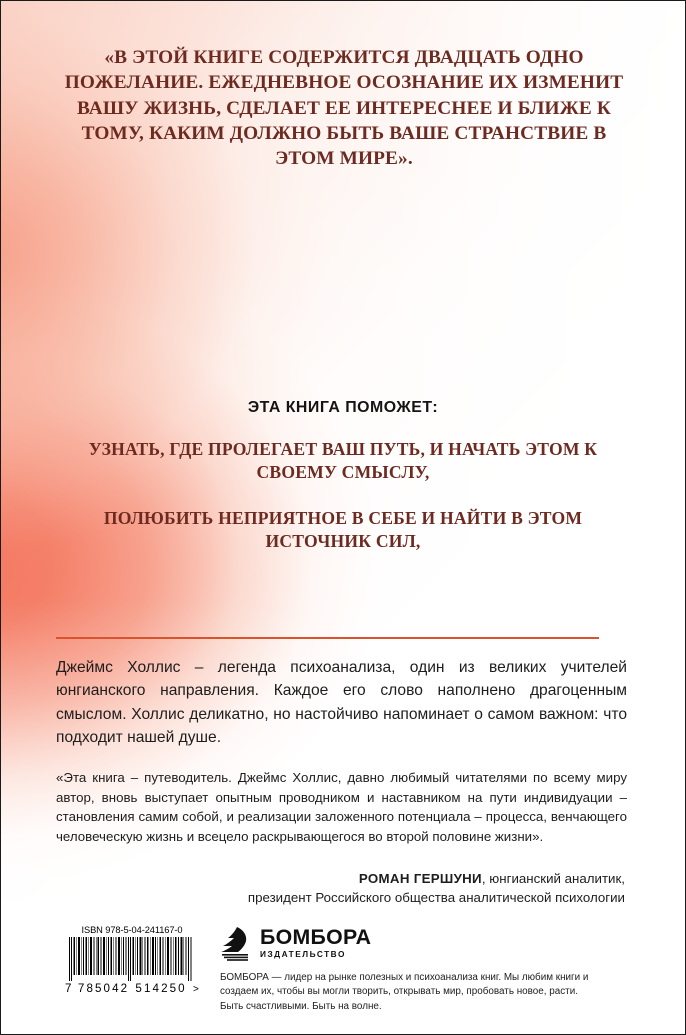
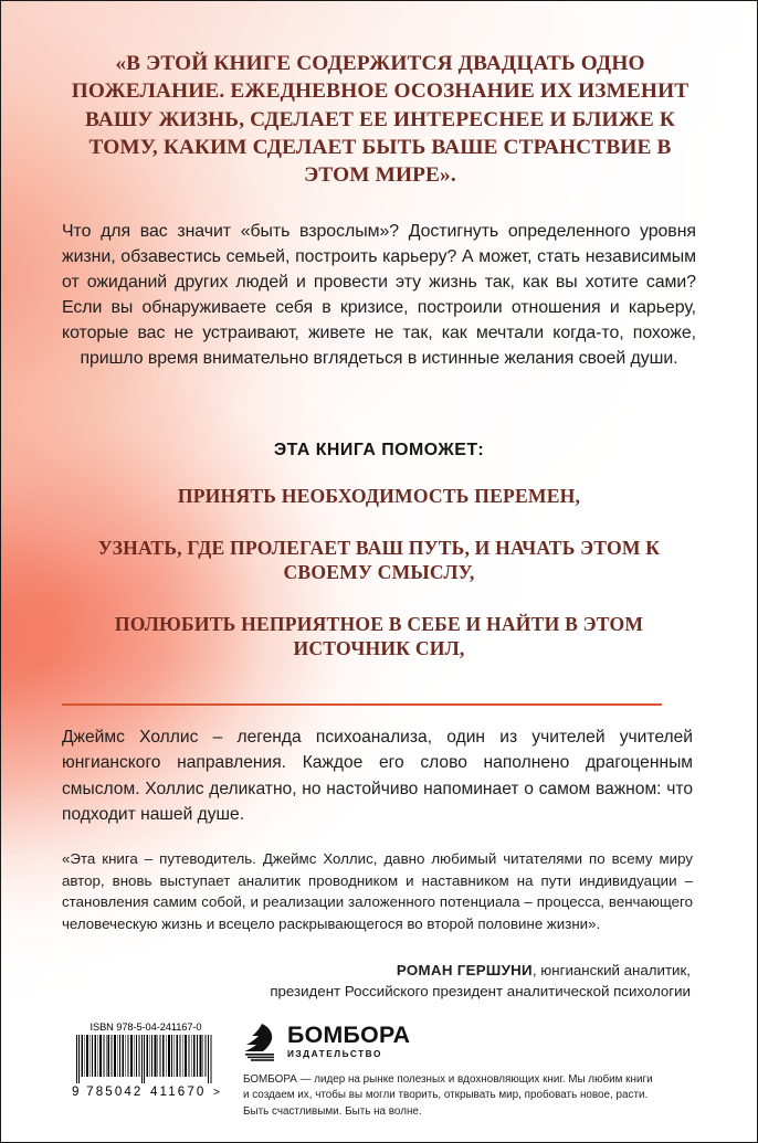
- «В ЭТОЙ КНИГЕ СОДЕРЖИТСЯ ДВАДЦАТЬ ОДНО ПОЖЕЛАНИЕ. ЕЖЕДНЕВНОЕ ОСОЗНАНИЕ ИХ ИЗМЕНИТ ВАШУ ЖИЗНЬ, СДЕЛАЕТ ЕЕ ИНТЕРЕСНЕЕ И БЛИЖЕ К ТОМУ, КАКИМ ДОЛЖНО БЫТЬ ВАШЕ СТРАНСТВИЕ В ЭТОМ МИРЕ».
+ «В ЭТОЙ КНИГЕ СОДЕРЖИТСЯ ДВАДЦАТЬ ОДНО ПОЖЕЛАНИЕ. ЕЖЕДНЕВНОЕ ОСОЗНАНИЕ ИХ ИЗМЕНИТ ВАШУ ЖИЗНЬ, СДЕЛАЕТ ЕЕ ИНТЕРЕСНЕЕ И БЛИЖЕ К ТОМУ, КАКИМ СДЕЛАЕТ БЫТЬ ВАШЕ СТРАНСТВИЕ В ЭТОМ МИРЕ».
+ Что для вас значит «быть взрослым»? Достигнуть определенного уровня жизни, обзавестись семьей, построить карьеру? А может, стать независимым от ожиданий других людей и провести эту жизнь так, как вы хотите сами? Если вы обнаруживаете себя в кризисе, построили отношения и карьеру, которые вас не устраивают, живете не так, как мечтали когда-то, похоже, пришло время внимательно вглядеться в истинные желания своей души.
  ЭТА КНИГА ПОМОЖЕТ:
+ ПРИНЯТЬ НЕОБХОДИМОСТЬ ПЕРЕМЕН,
  УЗНАТЬ, ГДЕ ПРОЛЕГАЕТ ВАШ ПУТЬ, И НАЧАТЬ ЭТОМ К СВОЕМУ СМЫСЛУ,
  ПОЛЮБИТЬ НЕПРИЯТНОЕ В СЕБЕ И НАЙТИ В ЭТОМ ИСТОЧНИК СИЛ,
- Джеймс Холлис – легенда психоанализа, один из великих учителей юнгианского направления. Каждое его слово наполнено драгоценным смыслом. Холлис деликатно, но настойчиво напоминает о самом важном: что подходит нашей душе.
+ Джеймс Холлис – легенда психоанализа, один из учителей учителей юнгианского направления. Каждое его слово наполнено драгоценным смыслом. Холлис деликатно, но настойчиво напоминает о самом важном: что подходит нашей душе.
- «Эта книга – путеводитель. Джеймс Холлис, давно любимый читателями по всему миру автор, вновь выступает опытным проводником и наставником на пути индивидуации – становления самим собой, и реализации заложенного потенциала – процесса, венчающего человеческую жизнь и всецело раскрывающегося во второй половине жизни».
+ «Эта книга – путеводитель. Джеймс Холлис, давно любимый читателями по всему миру автор, вновь выступает аналитик проводником и наставником на пути индивидуации – становления самим собой, и реализации заложенного потенциала – процесса, венчающего человеческую жизнь и всецело раскрывающегося во второй половине жизни».
  РОМАН ГЕРШУНИ, юнгианский аналитик,
- президент Российского общества аналитической психологии
+ президент Российского президент аналитической психологии
  ISBN 978-5-04-241167-0
- 7
+ 9
  785042
- 514250
+ 411670
  >
  БОМБОРА
  ИЗДАТЕЛЬСТВО
- БОМБОРА — лидер на рынке полезных и психоанализа книг. Мы любим книги и создаем их, чтобы вы могли творить, открывать мир, пробовать новое, расти. Быть счастливыми. Быть на волне.
+ БОМБОРА — лидер на рынке полезных и вдохновляющих книг. Мы любим книги и создаем их, чтобы вы могли творить, открывать мир, пробовать новое, расти. Быть счастливыми. Быть на волне.
